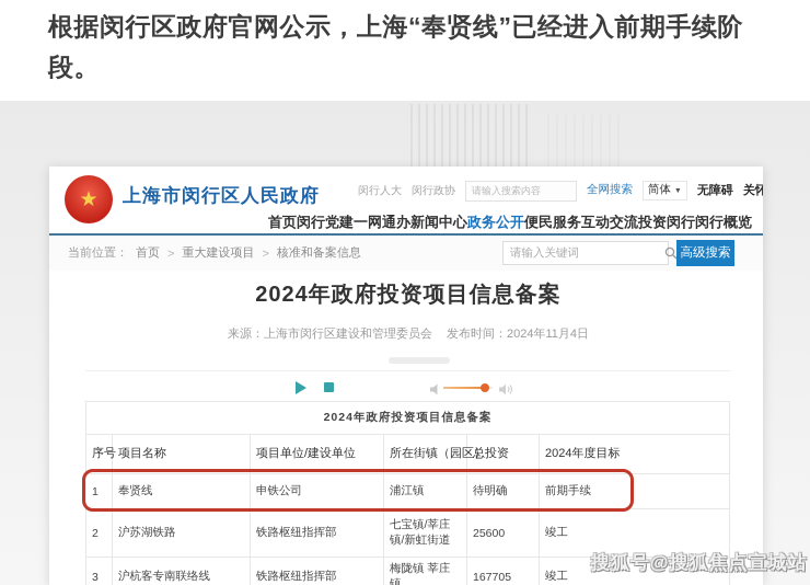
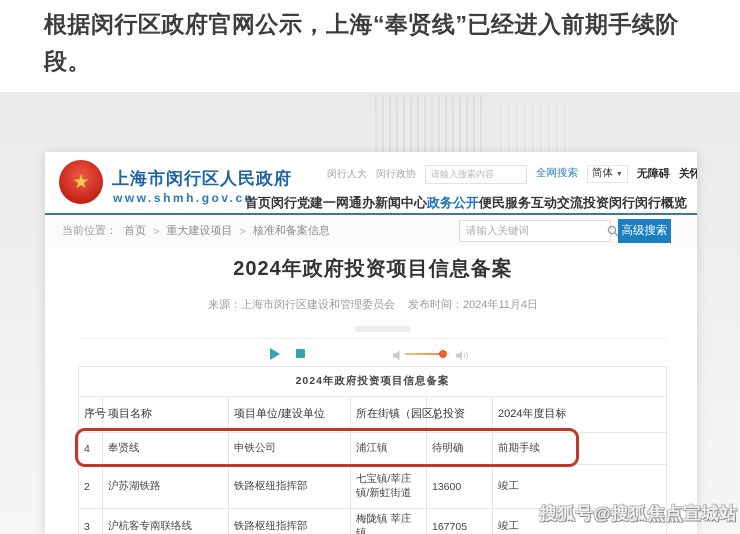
  根据闵行区政府官网公示，上海“奉贤线”已经进入前期手续阶段。
  ★
  上海市闵行区人民政府
+ www.shmh.gov.cn
  闵行人大
  闵行政协
  请输入搜索内容
  全网搜索
  无障碍
  首页
  闵行党建
  一网通办
  新闻中心
  政务公开
  便民服务
  互动交流
  投资闵行
  闵行概览
  当前位置：
  首页
  >
  重大建设项目
  >
  核准和备案信息
  请输入关键词
  高级搜索
  2024年政府投资项目信息备案
  来源：上海市闵行区建设和管理委员会 发布时间：2024年11月4日
  2024年政府投资项目信息备案
  序号	项目名称	项目单位/建设单位	所在街镇（园区	总投资	2024年度目标
- 1	奉贤线	申铁公司	浦江镇	待明确	前期手续
+ 4	奉贤线	申铁公司	浦江镇	待明确	前期手续
- 2	沪苏湖铁路	铁路枢纽指挥部	七宝镇/莘庄镇/新虹街道	25600	竣工
+ 2	沪苏湖铁路	铁路枢纽指挥部	七宝镇/莘庄镇/新虹街道	13600	竣工
  3	沪杭客专南联络线	铁路枢纽指挥部	梅陇镇 莘庄镇	167705	竣工
  搜狐号@搜狐焦点宣城站
